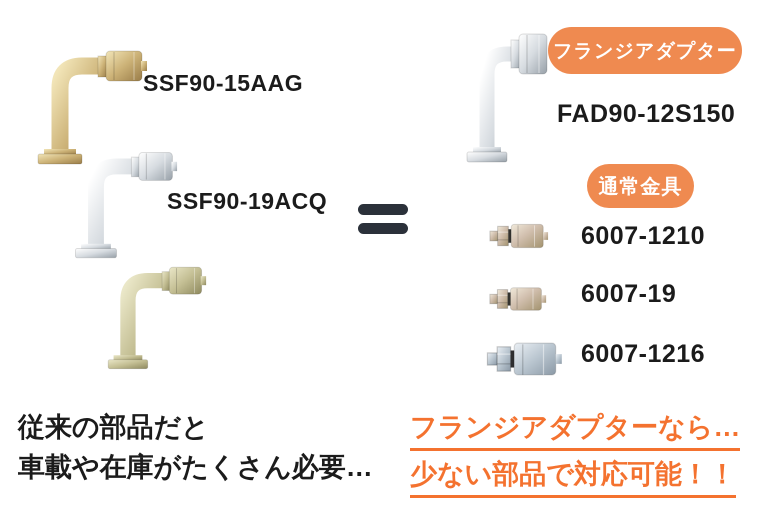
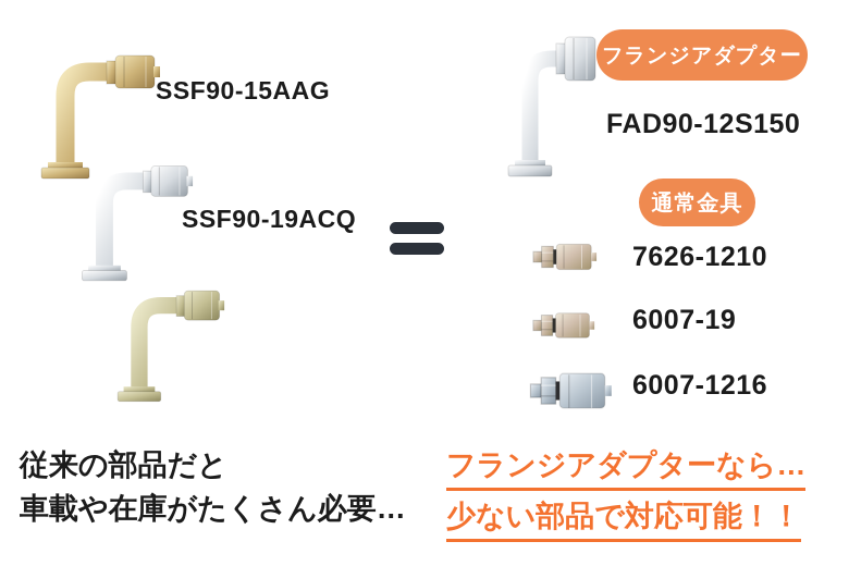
  SSF90-15AAG
  SSF90-19ACQ
  フランジアダプター
  FAD90-12S150
  通常金具
- 6007-1210
+ 7626-1210
  6007-19
  6007-1216
  従来の部品だと
  車載や在庫がたくさん必要…
  フランジアダプターなら…
  少ない部品で対応可能！！
